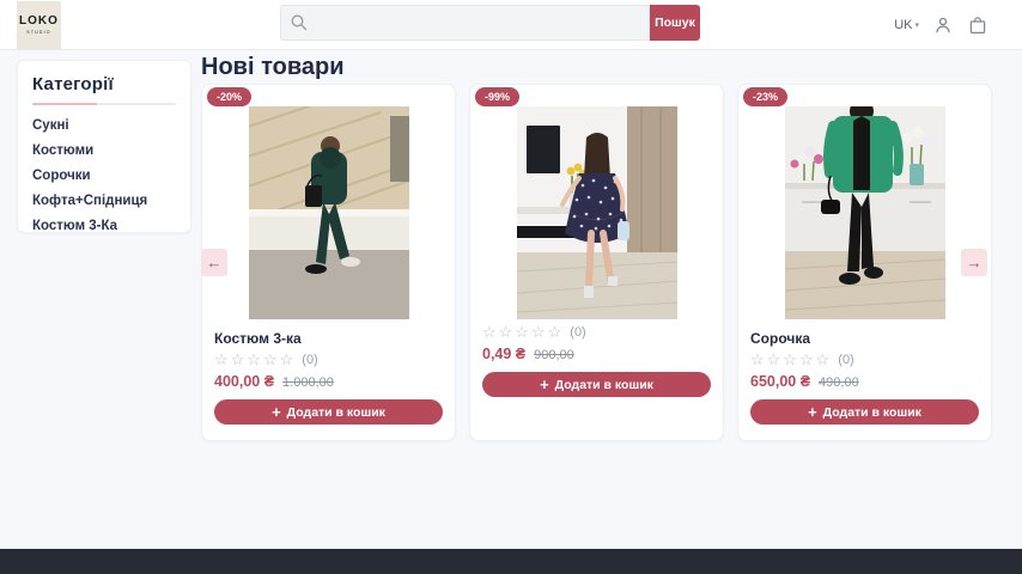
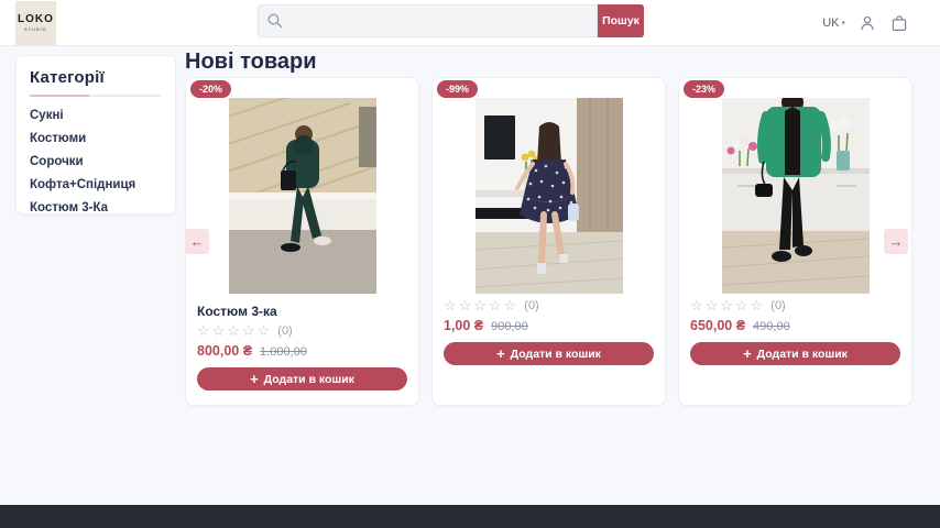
  LOKO
  Пошук
  UK
  Категорії
  Сукні
  Костюми
  Сорочки
  Кофта+Спідниця
  Костюм 3-Ка
  Нові товари
  -20%
  Костюм 3-ка
  ☆☆☆☆☆
  (0)
- 400,00 ₴
+ 800,00 ₴
  1.000,00
  +
  Додати в кошик
  -99%
  ☆☆☆☆☆
  (0)
- 0,49 ₴
+ 1,00 ₴
  900,00
  +
  Додати в кошик
  -23%
- Сорочка
  ☆☆☆☆☆
  (0)
  650,00 ₴
  490,00
  +
  Додати в кошик
  ←
  →
